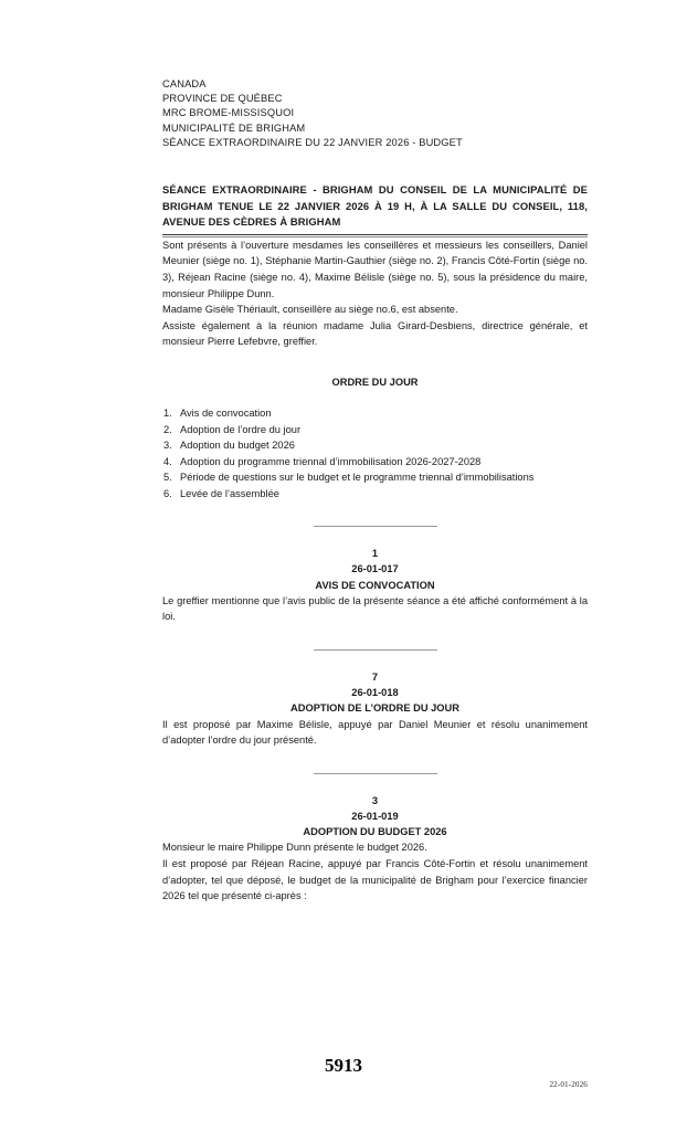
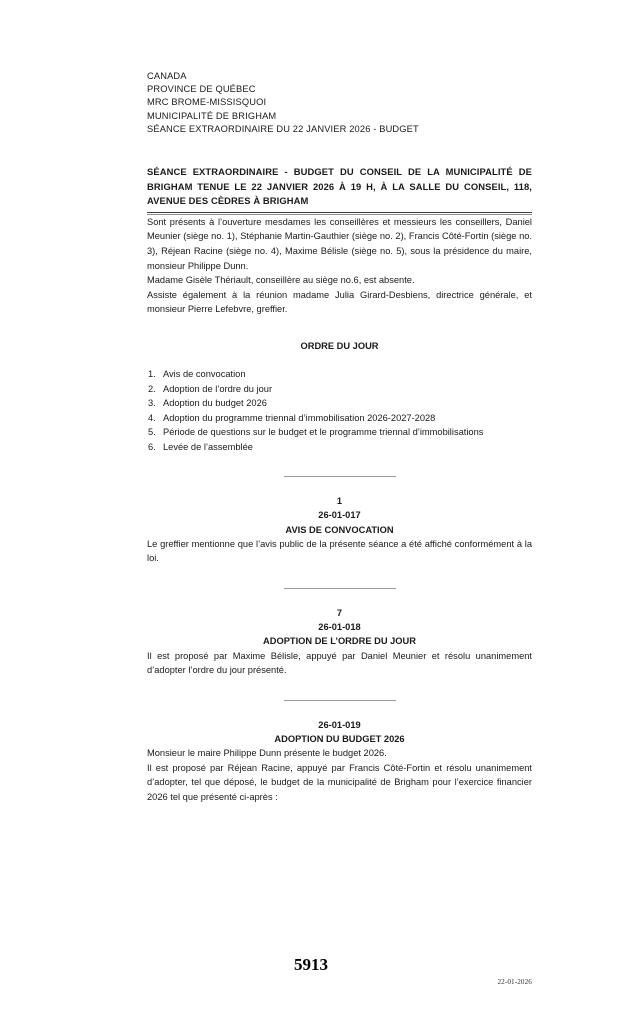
  CANADA
  PROVINCE DE QUÉBEC
  MRC BROME-MISSISQUOI
  MUNICIPALITÉ DE BRIGHAM
  SÉANCE EXTRAORDINAIRE DU 22 JANVIER 2026 - BUDGET
- SÉANCE EXTRAORDINAIRE - BRIGHAM DU CONSEIL DE LA MUNICIPALITÉ DE BRIGHAM TENUE LE 22 JANVIER 2026 À 19 H, À LA SALLE DU CONSEIL, 118, AVENUE DES CÈDRES À BRIGHAM
+ SÉANCE EXTRAORDINAIRE - BUDGET DU CONSEIL DE LA MUNICIPALITÉ DE BRIGHAM TENUE LE 22 JANVIER 2026 À 19 H, À LA SALLE DU CONSEIL, 118, AVENUE DES CÈDRES À BRIGHAM
  Sont présents à l’ouverture mesdames les conseillères et messieurs les conseillers, Daniel Meunier (siège no. 1), Stéphanie Martin-Gauthier (siège no. 2), Francis Côté-Fortin (siège no. 3), Réjean Racine (siège no. 4), Maxime Bélisle (siège no. 5), sous la présidence du maire, monsieur Philippe Dunn.
  Madame Gisèle Thériault, conseillère au siège no.6, est absente.
  Assiste également à la réunion madame Julia Girard-Desbiens, directrice générale, et monsieur Pierre Lefebvre, greffier.
  ORDRE DU JOUR
  1.
  Avis de convocation
  2.
  Adoption de l’ordre du jour
  3.
  Adoption du budget 2026
  4.
  Adoption du programme triennal d’immobilisation 2026-2027-2028
  5.
  Période de questions sur le budget et le programme triennal d’immobilisations
  6.
  Levée de l’assemblée
  1
  26-01-017
  AVIS DE CONVOCATION
  Le greffier mentionne que l’avis public de la présente séance a été affiché conformément à la loi.
  7
  26-01-018
  ADOPTION DE L’ORDRE DU JOUR
  Il est proposé par Maxime Bélisle, appuyé par Daniel Meunier et résolu unanimement d’adopter l’ordre du jour présenté.
- 3
  26-01-019
  ADOPTION DU BUDGET 2026
  Monsieur le maire Philippe Dunn présente le budget 2026.
  Il est proposé par Réjean Racine, appuyé par Francis Côté-Fortin et résolu unanimement d’adopter, tel que déposé, le budget de la municipalité de Brigham pour l’exercice financier 2026 tel que présenté ci-après :
  5913
  22-01-2026
